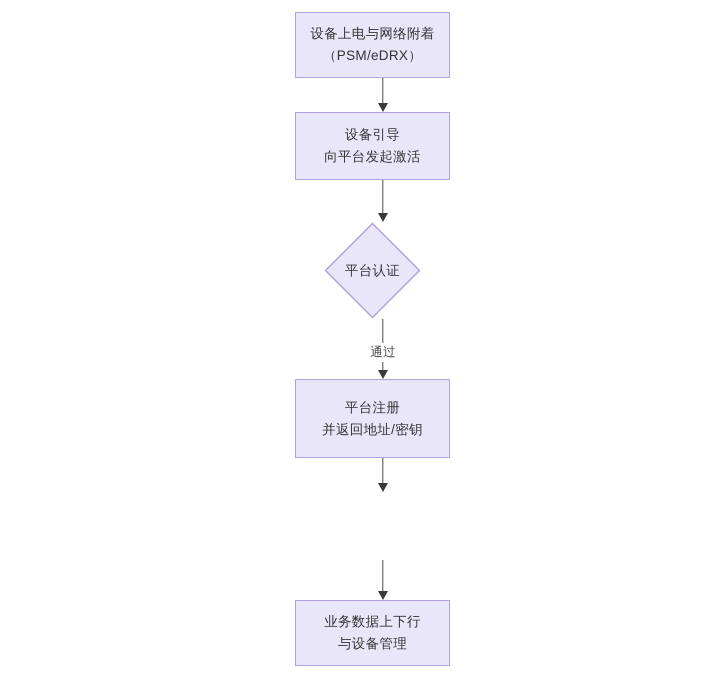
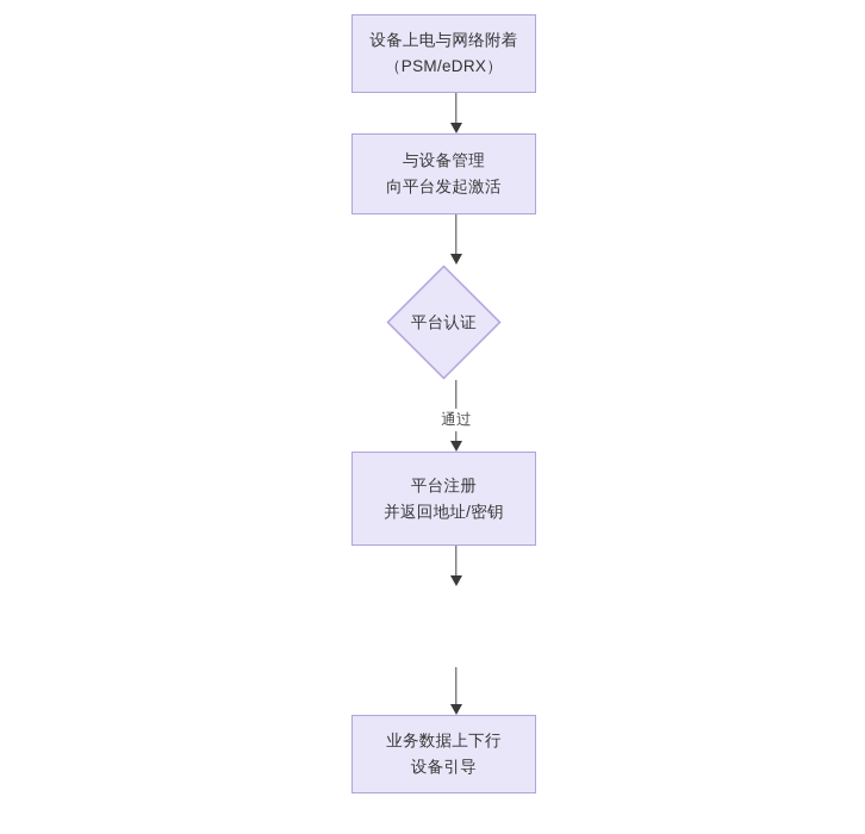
  通过
  设备上电与网络附着
  （PSM/eDRX）
- 设备引导
+ 与设备管理
  向平台发起激活
  平台认证
  平台注册
  并返回地址/密钥
  业务数据上下行
- 与设备管理
+ 设备引导
